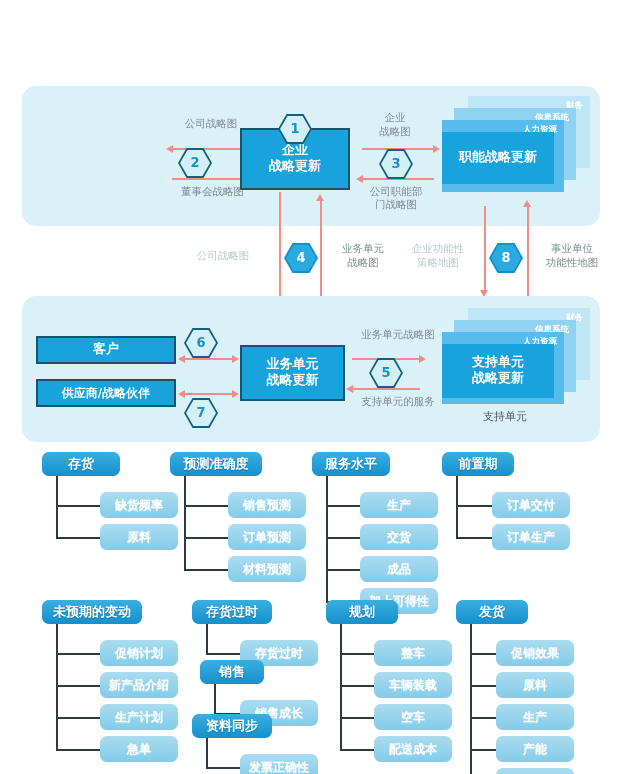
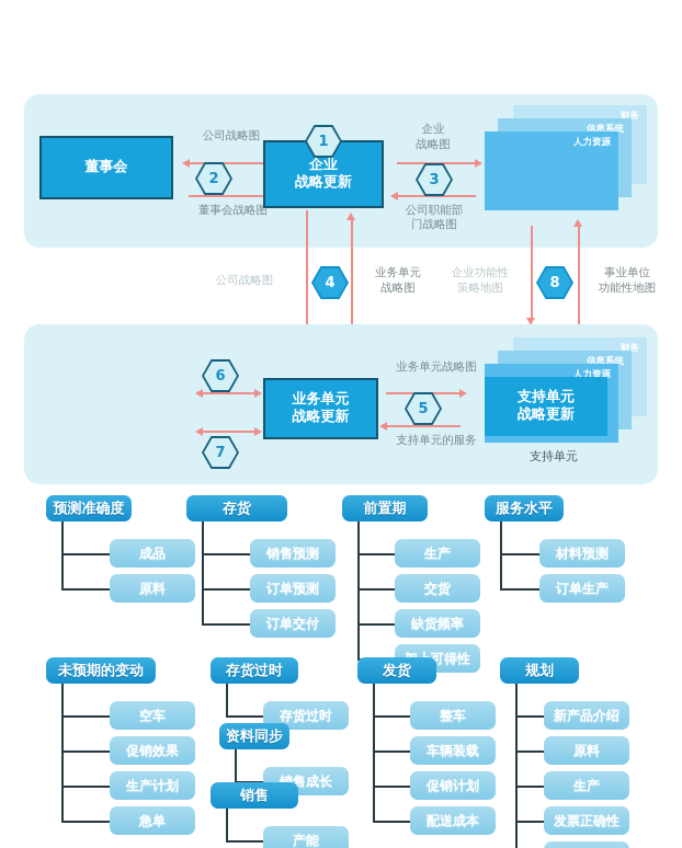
+ 董事会
  公司战略图
  董事会战略图
  2
  企业
  战略更新
  1
  企业
  战略图
  公司职能部
  门战略图
  3
  财务
  信息系统
  人力资源
- 职能战略更新
  公司战略图
  业务单元
  战略图
  企业功能性
  策略地图
  事业单位
  功能性地图
  4
  8
- 客户
- 供应商/战略伙伴
  6
  7
  业务单元
  战略更新
  业务单元战略图
  支持单元的服务
  5
  财务
  信息系统
  人力资源
  支持单元
  战略更新
  支持单元
- 存货
+ 预测准确度
- 缺货频率
+ 成品
  原料
- 预测准确度
+ 存货
  销售预测
  订单预测
- 材料预测
+ 订单交付
- 服务水平
+ 前置期
  生产
  交货
- 成品
+ 缺货频率
- 前置期
+ 服务水平
- 订单交付
+ 材料预测
  订单生产
  未预期的变动
- 促销计划
+ 空车
- 新产品介绍
+ 促销效果
  生产计划
  急单
  存货过时
  存货过时
- 销售
+ 资料同步
  销售成长
- 资料同步
+ 销售
- 发票正确性
+ 产能
- 规划
+ 发货
  整车
  车辆装载
- 空车
+ 促销计划
  配送成本
- 发货
+ 规划
- 促销效果
+ 新产品介绍
  原料
  生产
- 产能
+ 发票正确性
